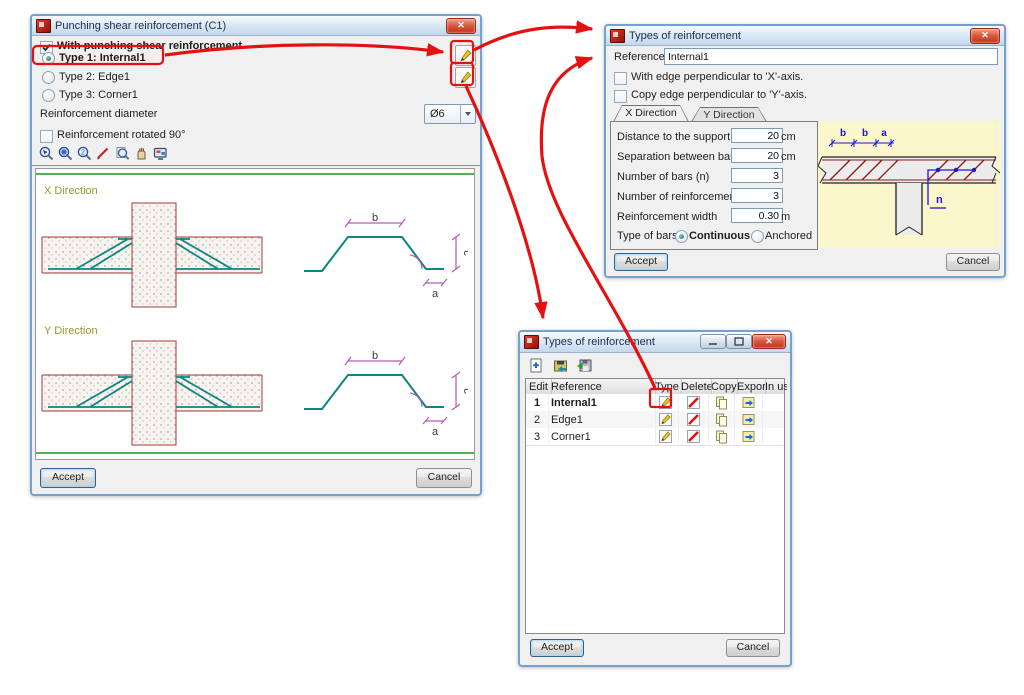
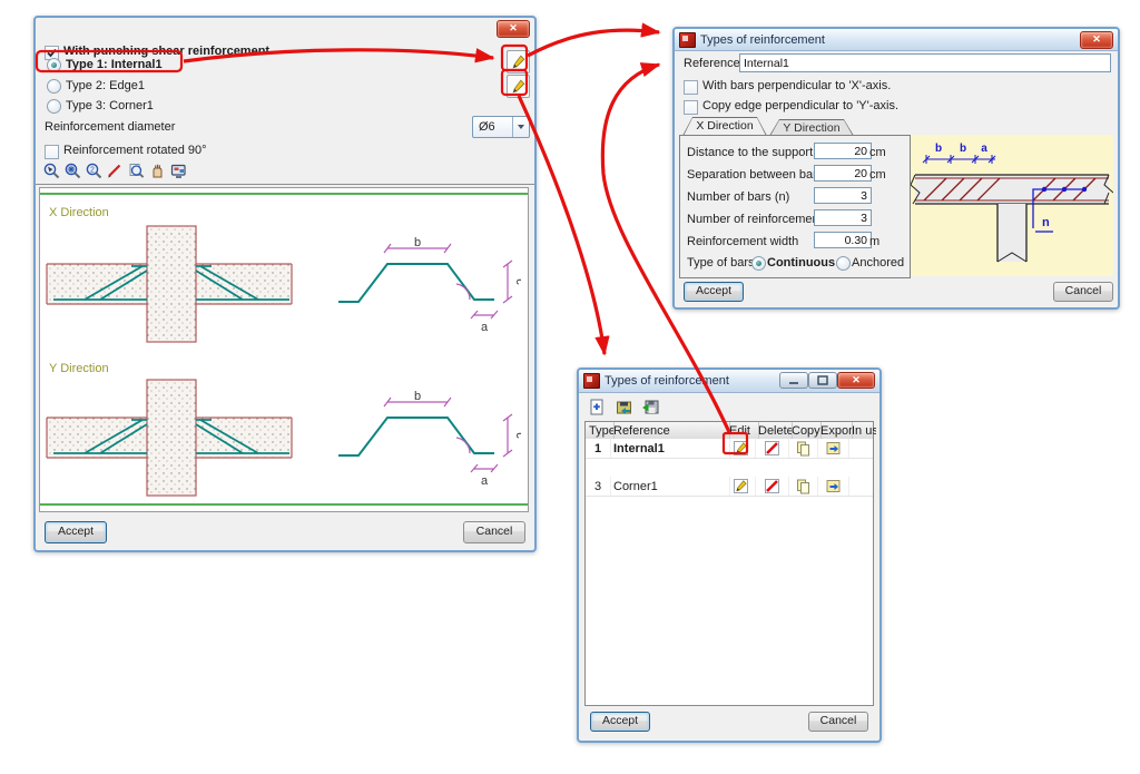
- Punching shear reinforcement (C1)
  ✕
  Type 1: Internal1
  Type 2: Edge1
  Type 3: Corner1
  Reinforcement diameter
  Ø6
  Reinforcement rotated 90°
  X Direction
  b
  a
  Y Direction
  b
  a
  Accept
  Cancel
  Types of reinforcement
  ✕
  Reference
  Internal1
- With edge perpendicular to 'X'-axis.
+ With bars perpendicular to 'X'-axis.
  Copy edge perpendicular to 'Y'-axis.
  X Direction
  Y Direction
  Distance to the support
  20
  cm
  Separation between ba
  20
  cm
  Number of bars (n)
  3
  Number of reinforceme
  3
  Reinforcement width
  0.30
  m
  Type of bar
  Continuous
  Anchored
  b
  b
  a
  n
  Accept
  Cancel
  Types of reinforcement
  ✕
- Edit
+ Type
  Reference
- Type
+ Edit
  Delete
  Copy
  Expor
  In us
  1
  Internal1
- 2
- Edge1
  3
  Corner1
  Accept
  Cancel
